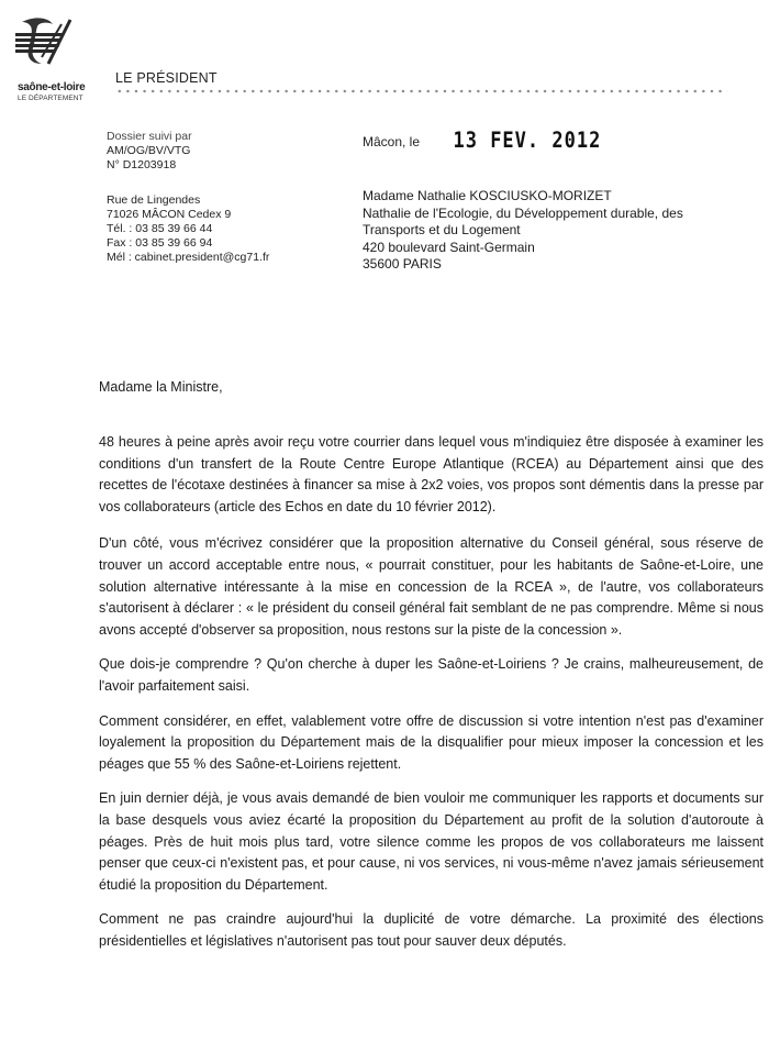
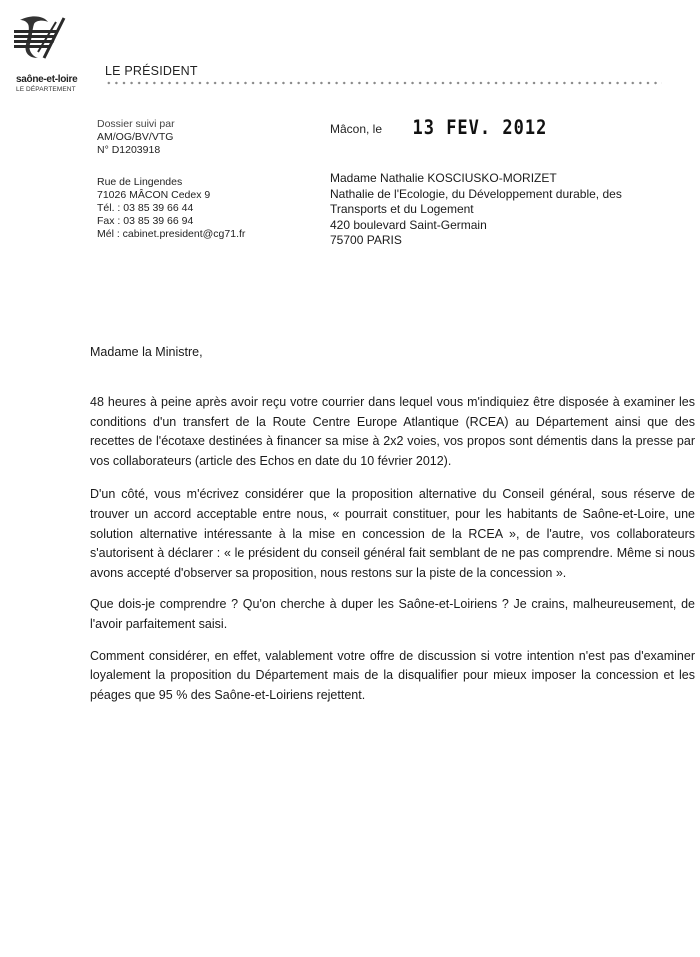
  saône-et-loire
  LE PRÉSIDENT
  Dossier suivi par
  AM/OG/BV/VTG
  N° D1203918
  Rue de Lingendes
  71026 MÂCON Cedex 9
  Tél. : 03 85 39 66 44
  Fax : 03 85 39 66 94
  Mél : cabinet.president@cg71.fr
  Mâcon, le 13 FEV. 2012
  Madame Nathalie KOSCIUSKO-MORIZET
  Nathalie de l'Ecologie, du Développement durable, des
  Transports et du Logement
  420 boulevard Saint-Germain
- 35600 PARIS
+ 75700 PARIS
  Madame la Ministre,
  48 heures à peine après avoir reçu votre courrier dans lequel vous m'indiquiez être disposée à examiner les conditions d'un transfert de la Route Centre Europe Atlantique (RCEA) au Département ainsi que des recettes de l'écotaxe destinées à financer sa mise à 2x2 voies, vos propos sont démentis dans la presse par vos collaborateurs (article des Echos en date du 10 février 2012).
  D'un côté, vous m'écrivez considérer que la proposition alternative du Conseil général, sous réserve de trouver un accord acceptable entre nous, « pourrait constituer, pour les habitants de Saône-et-Loire, une solution alternative intéressante à la mise en concession de la RCEA », de l'autre, vos collaborateurs s'autorisent à déclarer : « le président du conseil général fait semblant de ne pas comprendre. Même si nous avons accepté d'observer sa proposition, nous restons sur la piste de la concession ».
  Que dois-je comprendre ? Qu'on cherche à duper les Saône-et-Loiriens ? Je crains, malheureusement, de l'avoir parfaitement saisi.
- Comment considérer, en effet, valablement votre offre de discussion si votre intention n'est pas d'examiner loyalement la proposition du Département mais de la disqualifier pour mieux imposer la concession et les péages que 55 % des Saône-et-Loiriens rejettent.
+ Comment considérer, en effet, valablement votre offre de discussion si votre intention n'est pas d'examiner loyalement la proposition du Département mais de la disqualifier pour mieux imposer la concession et les péages que 95 % des Saône-et-Loiriens rejettent.
- En juin dernier déjà, je vous avais demandé de bien vouloir me communiquer les rapports et documents sur la base desquels vous aviez écarté la proposition du Département au profit de la solution d'autoroute à péages. Près de huit mois plus tard, votre silence comme les propos de vos collaborateurs me laissent penser que ceux-ci n'existent pas, et pour cause, ni vos services, ni vous-même n'avez jamais sérieusement étudié la proposition du Département.
- Comment ne pas craindre aujourd'hui la duplicité de votre démarche. La proximité des élections présidentielles et législatives n'autorisent pas tout pour sauver deux députés.
